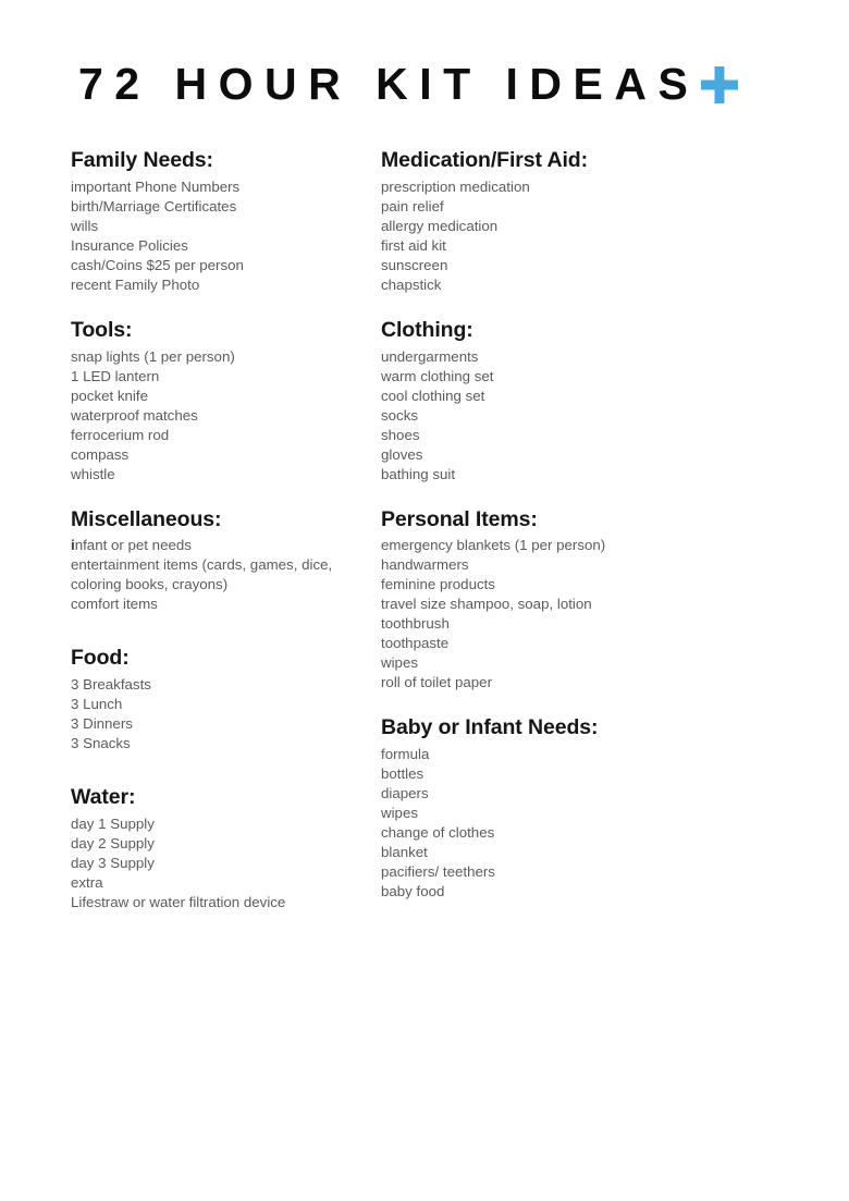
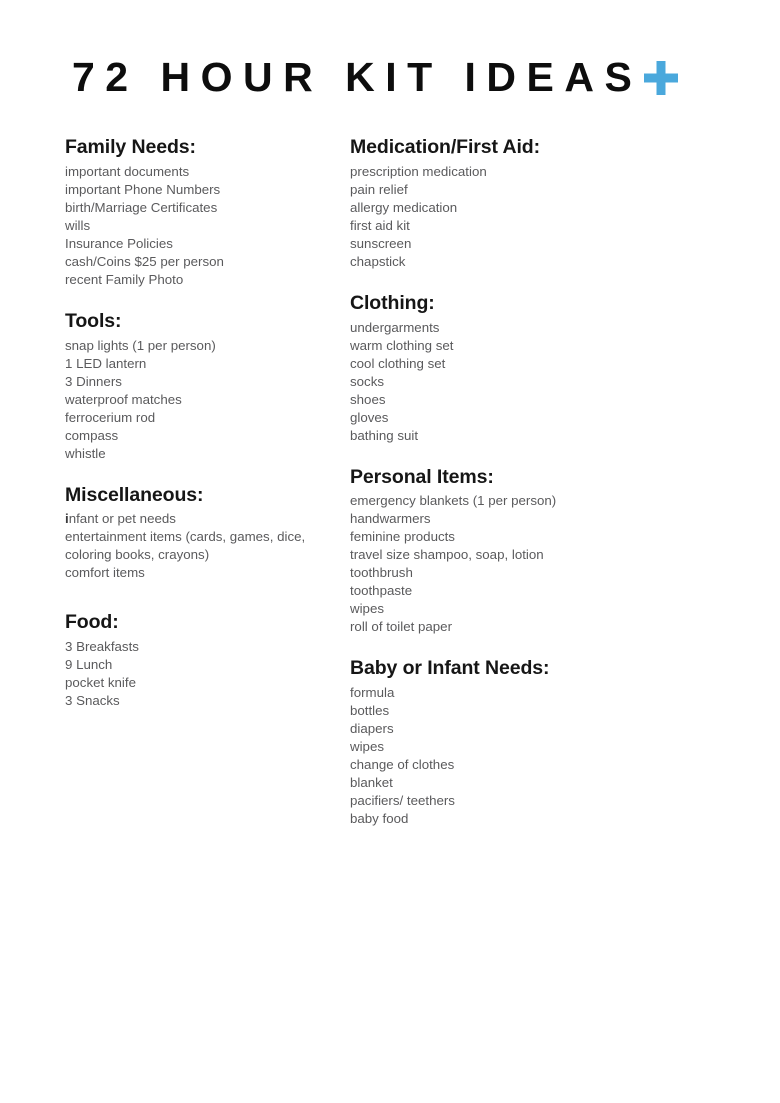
  72 HOUR KIT IDEAS
  Family Needs:
+ important documents
  important Phone Numbers
  birth/Marriage Certificates
  wills
  Insurance Policies
  cash/Coins $25 per person
  recent Family Photo
  Tools:
  snap lights (1 per person)
  1 LED lantern
- pocket knife
+ 3 Dinners
  waterproof matches
  ferrocerium rod
  compass
  whistle
  Miscellaneous:
  infant or pet needs
  entertainment items (cards, games, dice, coloring books, crayons)
  comfort items
  Food:
  3 Breakfasts
- 3 Lunch
+ 9 Lunch
- 3 Dinners
+ pocket knife
  3 Snacks
- Water:
- day 1 Supply
- day 2 Supply
- day 3 Supply
- extra
- Lifestraw or water filtration device
  Medication/First Aid:
  prescription medication
  pain relief
  allergy medication
  first aid kit
  sunscreen
  chapstick
  Clothing:
  undergarments
  warm clothing set
  cool clothing set
  socks
  shoes
  gloves
  bathing suit
  Personal Items:
  emergency blankets (1 per person)
  handwarmers
  feminine products
  travel size shampoo, soap, lotion
  toothbrush
  toothpaste
  wipes
  roll of toilet paper
  Baby or Infant Needs:
  formula
  bottles
  diapers
  wipes
  change of clothes
  blanket
  pacifiers/ teethers
  baby food
